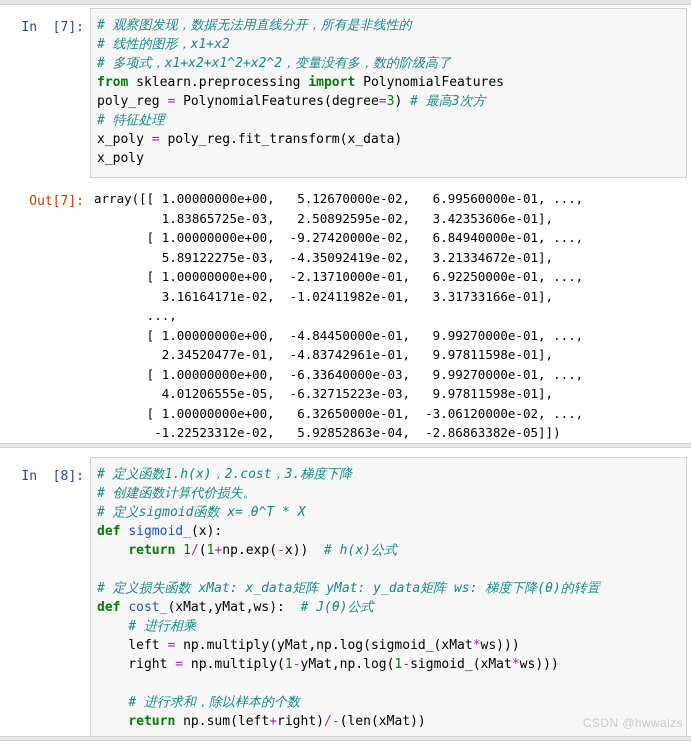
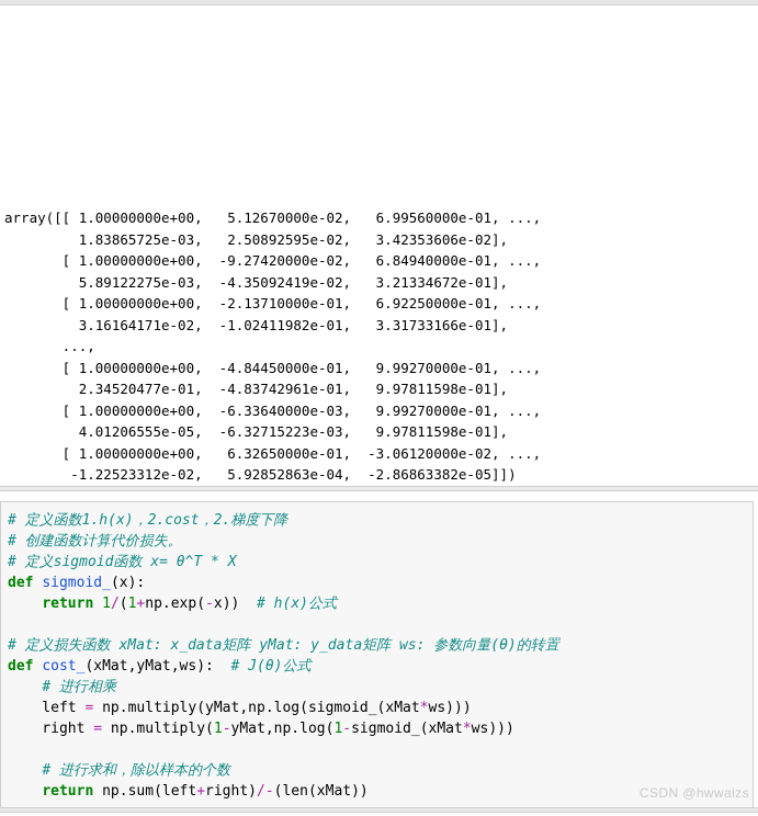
- In [7]:
- # 观察图发现，数据无法用直线分开，所有是非线性的 # 线性的图形，x1+x2 # 多项式，x1+x2+x1^2+x2^2，变量没有多，数的阶级高了 from sklearn.preprocessing import PolynomialFeatures
- poly_reg = PolynomialFeatures(degree=3) # 最高3次方 # 特征处理
- x_poly = poly_reg.fit_transform(x_data)
- x_poly
- Out[7]:
- array([[ 1.00000000e+00, 5.12670000e-02, 6.99560000e-01, ..., 1.83865725e-03, 2.50892595e-02, 3.42353606e-01], [ 1.00000000e+00, -9.27420000e-02, 6.84940000e-01, ..., 5.89122275e-03, -4.35092419e-02, 3.21334672e-01], [ 1.00000000e+00, -2.13710000e-01, 6.92250000e-01, ..., 3.16164171e-02, -1.02411982e-01, 3.31733166e-01], ..., [ 1.00000000e+00, -4.84450000e-01, 9.99270000e-01, ..., 2.34520477e-01, -4.83742961e-01, 9.97811598e-01], [ 1.00000000e+00, -6.33640000e-03, 9.99270000e-01, ..., 4.01206555e-05, -6.32715223e-03, 9.97811598e-01], [ 1.00000000e+00, 6.32650000e-01, -3.06120000e-02, ..., -1.22523312e-02, 5.92852863e-04, -2.86863382e-05]])
+ array([[ 1.00000000e+00, 5.12670000e-02, 6.99560000e-01, ..., 1.83865725e-03, 2.50892595e-02, 3.42353606e-02], [ 1.00000000e+00, -9.27420000e-02, 6.84940000e-01, ..., 5.89122275e-03, -4.35092419e-02, 3.21334672e-01], [ 1.00000000e+00, -2.13710000e-01, 6.92250000e-01, ..., 3.16164171e-02, -1.02411982e-01, 3.31733166e-01], ..., [ 1.00000000e+00, -4.84450000e-01, 9.99270000e-01, ..., 2.34520477e-01, -4.83742961e-01, 9.97811598e-01], [ 1.00000000e+00, -6.33640000e-03, 9.99270000e-01, ..., 4.01206555e-05, -6.32715223e-03, 9.97811598e-01], [ 1.00000000e+00, 6.32650000e-01, -3.06120000e-02, ..., -1.22523312e-02, 5.92852863e-04, -2.86863382e-05]])
- In [8]:
- # 定义函数1.h(x)，2.cost，3.梯度下降 # 创建函数计算代价损失。 # 定义sigmoid函数 x= θ^T * X def sigmoid_(x):
+ # 定义函数1.h(x)，2.cost，2.梯度下降 # 创建函数计算代价损失。 # 定义sigmoid函数 x= θ^T * X def sigmoid_(x):
- return 1/(1+np.exp(-x)) # h(x)公式 # 定义损失函数 xMat: x_data矩阵 yMat: y_data矩阵 ws: 梯度下降(θ)的转置 def cost_(xMat,yMat,ws): # J(θ)公式 # 进行相乘
+ return 1/(1+np.exp(-x)) # h(x)公式 # 定义损失函数 xMat: x_data矩阵 yMat: y_data矩阵 ws: 参数向量(θ)的转置 def cost_(xMat,yMat,ws): # J(θ)公式 # 进行相乘
  left = np.multiply(yMat,np.log(sigmoid_(xMat*ws)))
  right = np.multiply(1-yMat,np.log(1-sigmoid_(xMat*ws)))
  # 进行求和，除以样本的个数 return np.sum(left+right)/-(len(xMat))
  CSDN @hwwaizs
